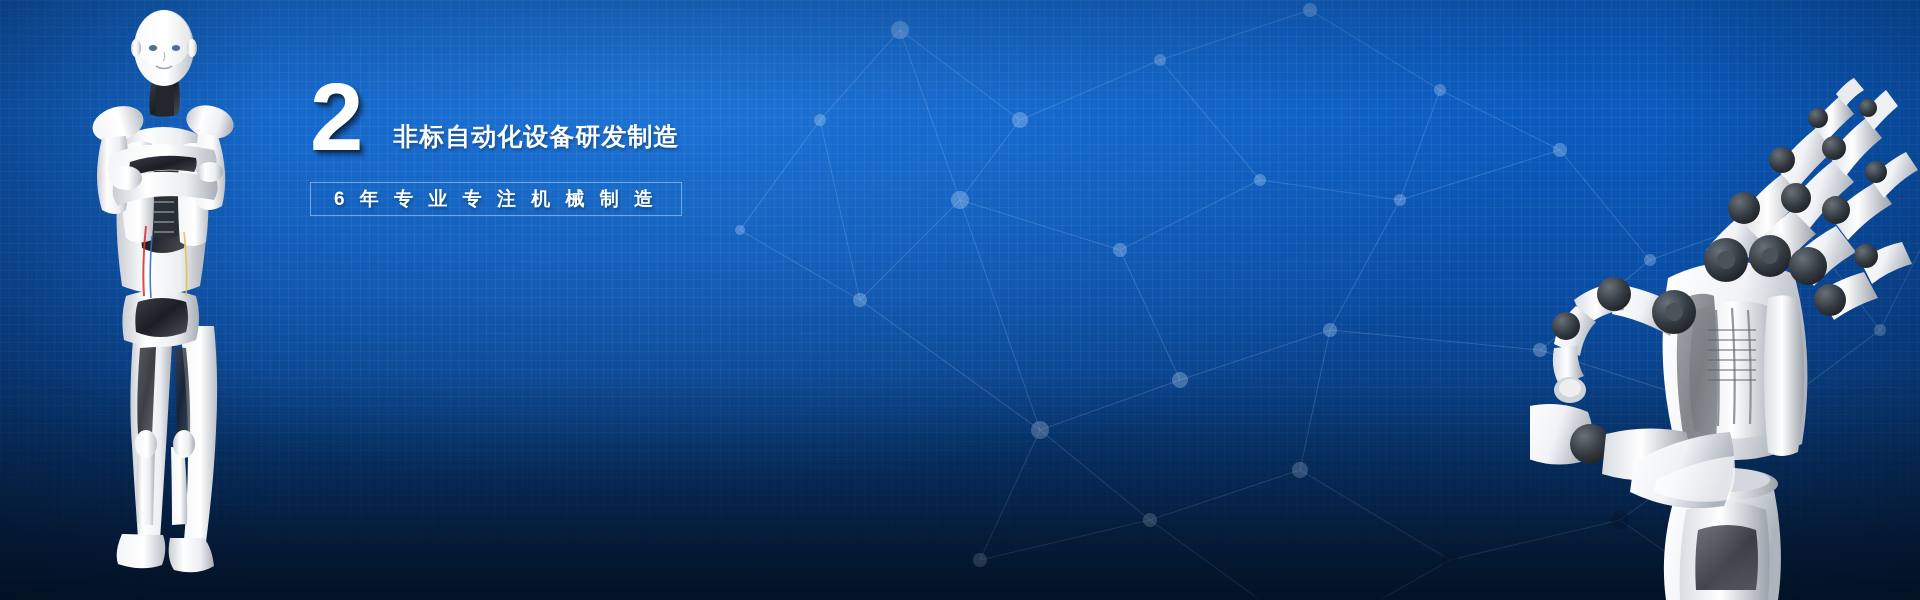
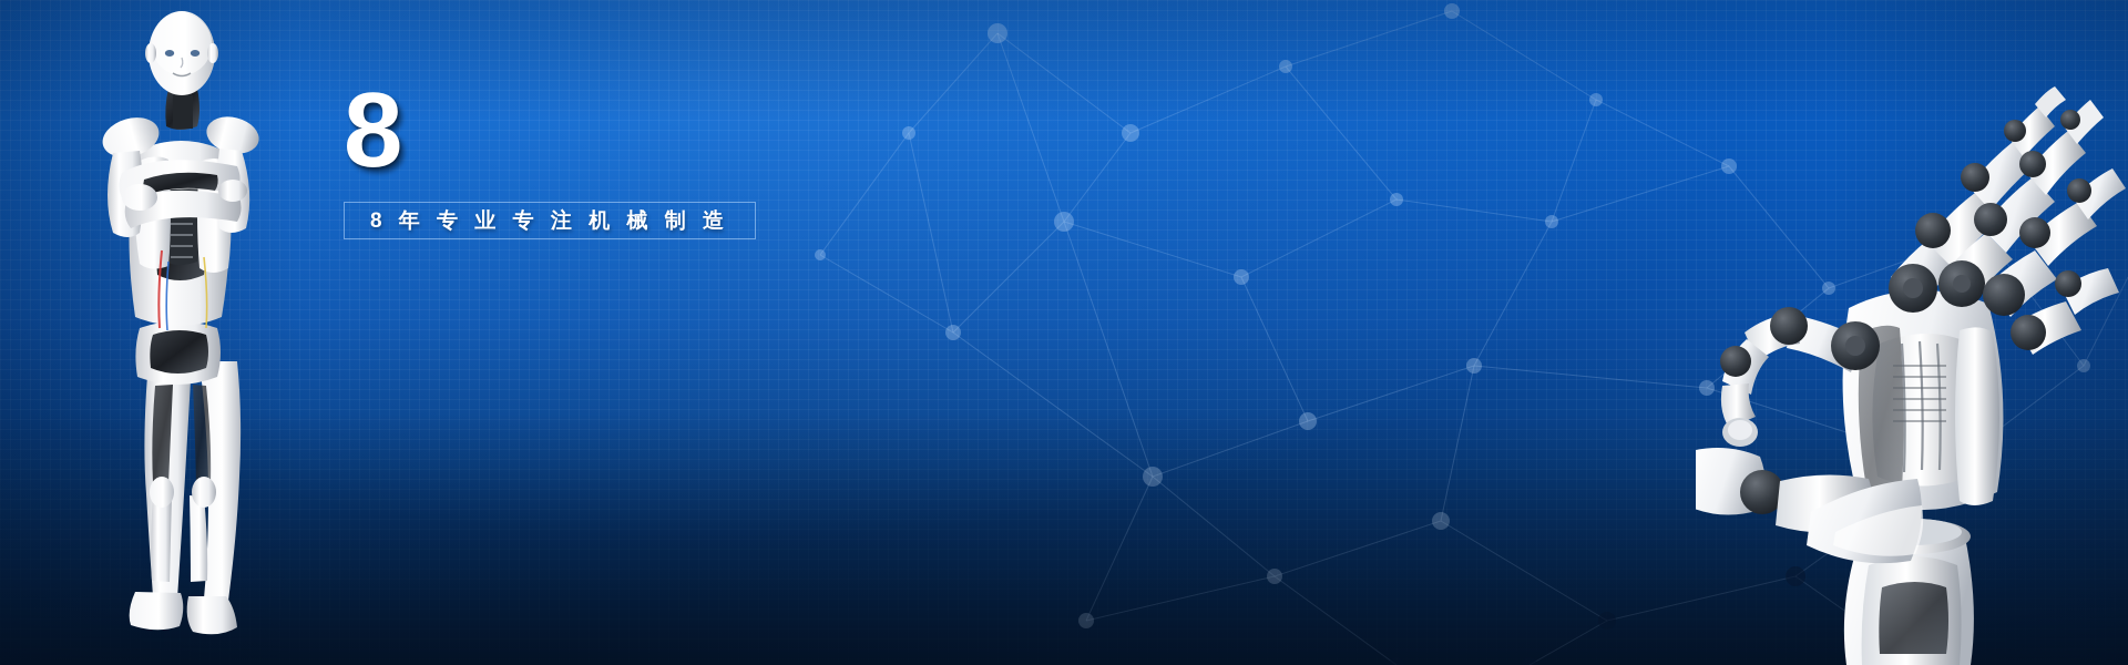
- 2
+ 8
- 非标自动化设备研发制造
- 6 年 专 业 专 注 机 械 制 造
+ 8 年 专 业 专 注 机 械 制 造
